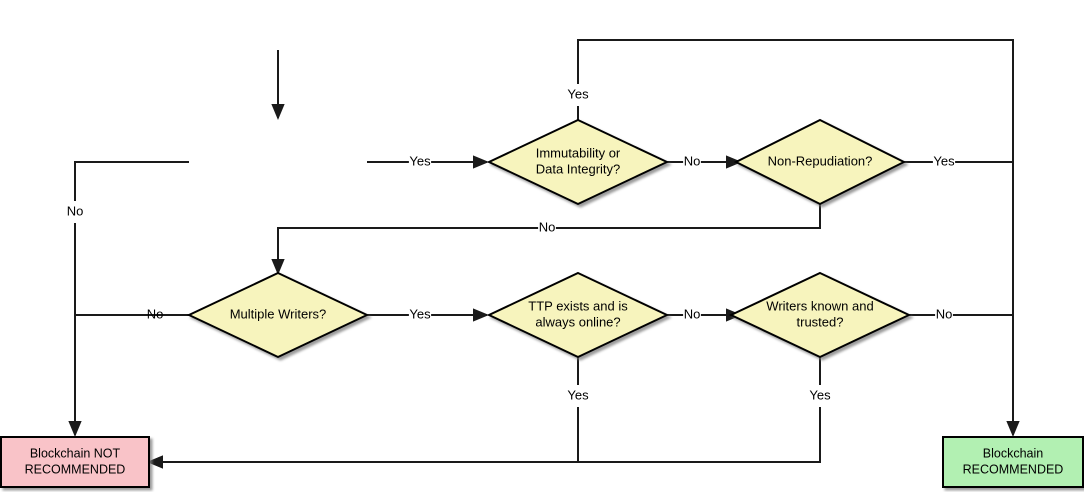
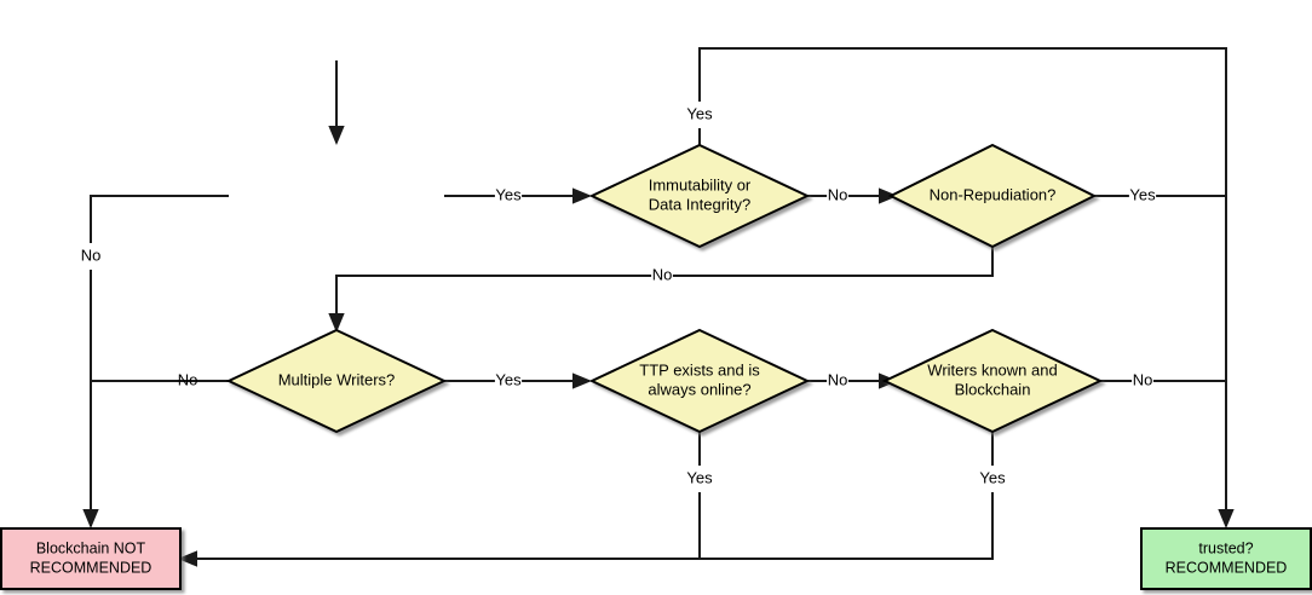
  Immutability or
  Data Integrity?
  Non-Repudiation?
  Multiple Writers?
  TTP exists and is
  always online?
  Writers known and
- trusted?
+ Blockchain
  Blockchain NOT
  RECOMMENDED
- Blockchain
+ trusted?
  RECOMMENDED
  Yes
  No
  Yes
  No
  Yes
  No
  Yes
  No
  No
  Yes
  Yes
  No
